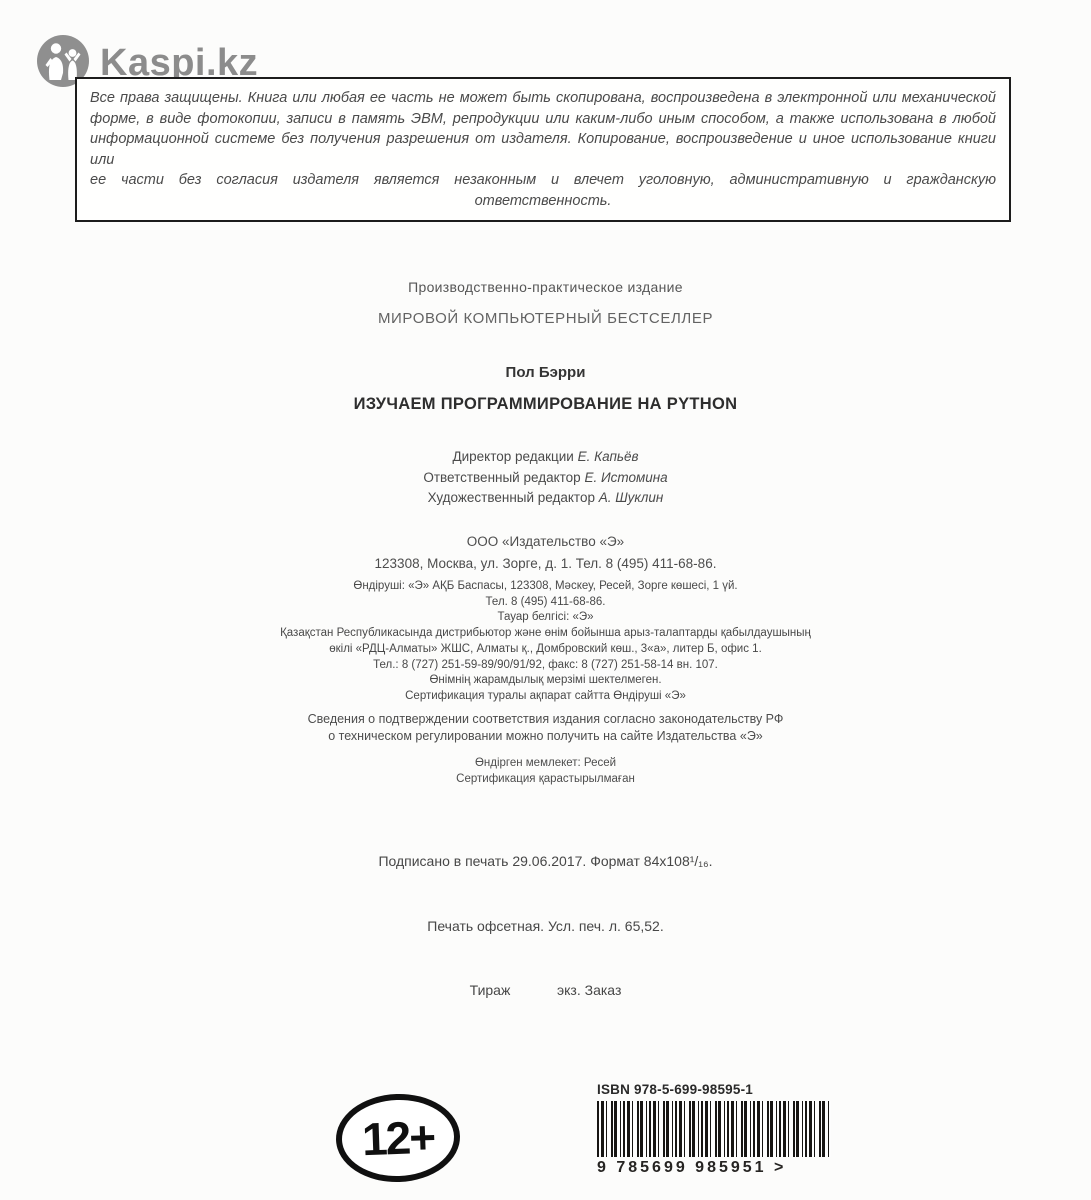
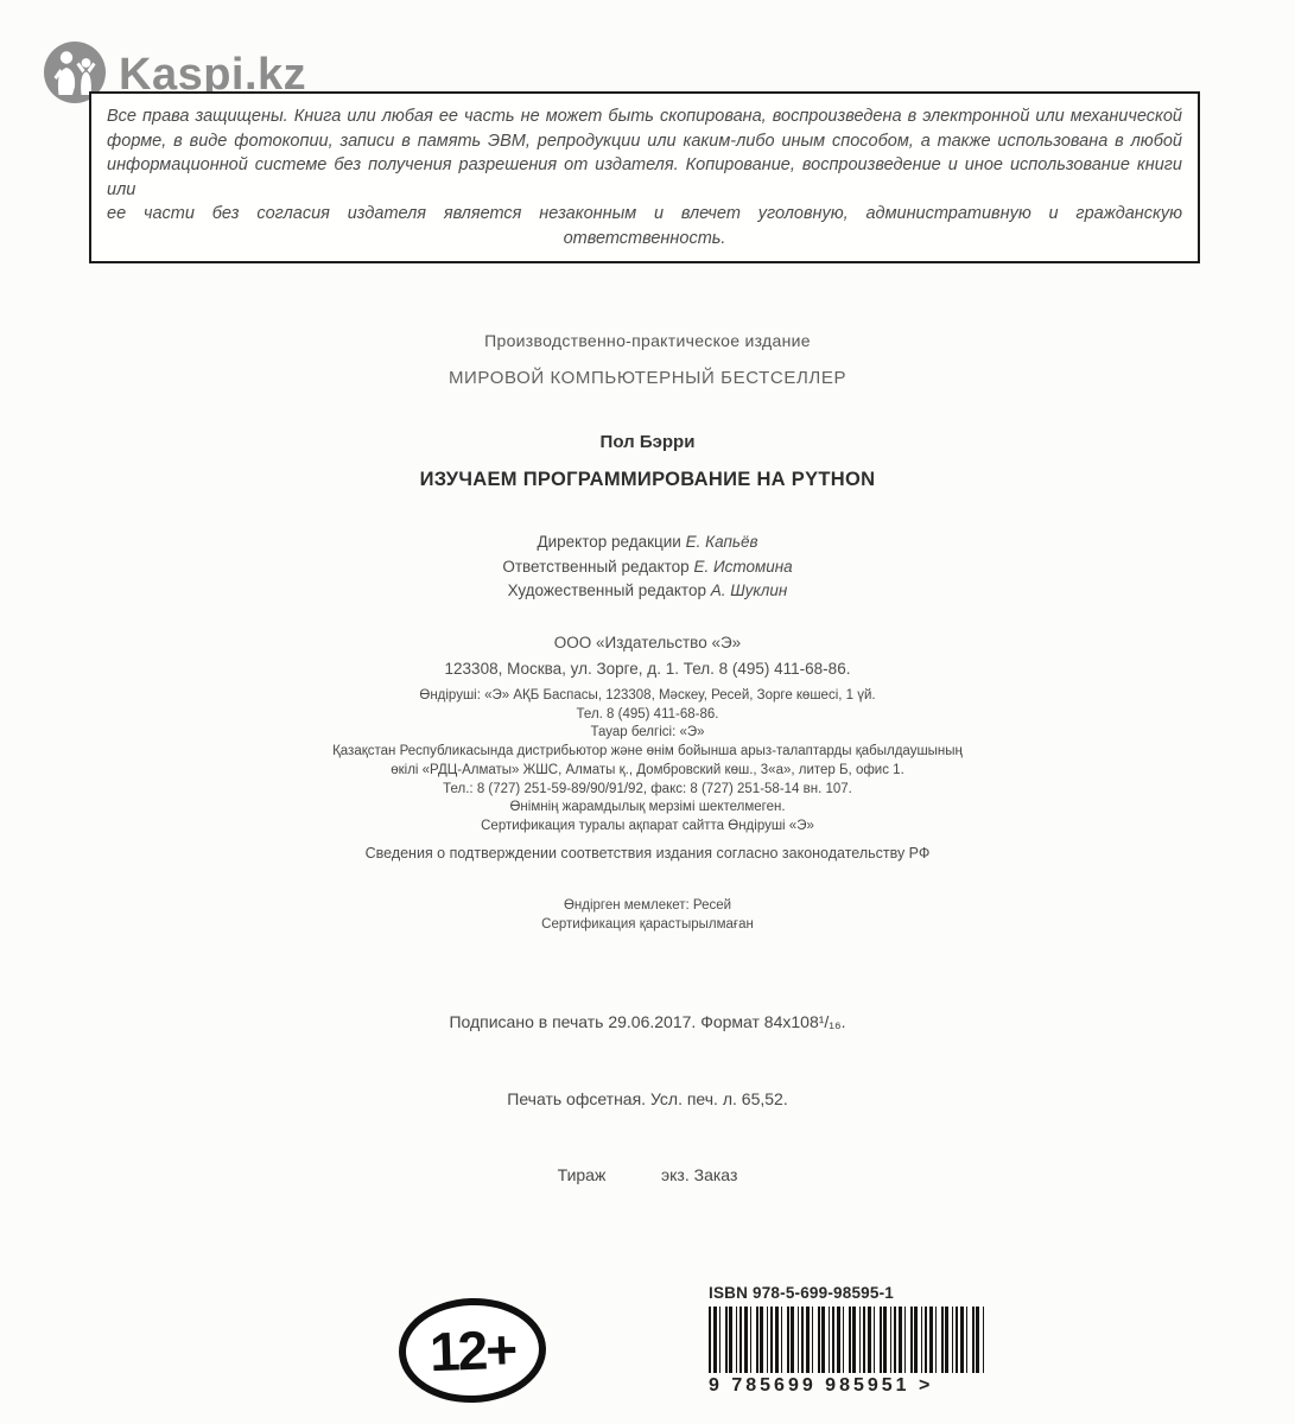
  Kaspi.kz
  Все права защищены. Книга или любая ее часть не может быть скопирована, воспроизведена в электронной или механической
  форме, в виде фотокопии, записи в память ЭВМ, репродукции или каким-либо иным способом, а также использована в любой
  информационной системе без получения разрешения от издателя. Копирование, воспроизведение и иное использование книги или
  ее части без согласия издателя является незаконным и влечет уголовную, административную и гражданскую ответственность.
  Производственно-практическое издание
  МИРОВОЙ КОМПЬЮТЕРНЫЙ БЕСТСЕЛЛЕР
  Пол Бэрри
  ИЗУЧАЕМ ПРОГРАММИРОВАНИЕ НА PYTHON
  Директор редакции Е. Капьёв
  Ответственный редактор Е. Истомина
  Художественный редактор А. Шуклин
  ООО «Издательство «Э»
  123308, Москва, ул. Зорге, д. 1. Тел. 8 (495) 411-68-86.
  Өндіруші: «Э» АҚБ Баспасы, 123308, Мәскеу, Ресей, Зорге көшесі, 1 үй.
  Тел. 8 (495) 411-68-86.
  Тауар белгісі: «Э»
  Қазақстан Республикасында дистрибьютор және өнім бойынша арыз-талаптарды қабылдаушының
  өкілі «РДЦ-Алматы» ЖШС, Алматы қ., Домбровский көш., 3«а», литер Б, офис 1.
  Тел.: 8 (727) 251-59-89/90/91/92, факс: 8 (727) 251-58-14 вн. 107.
  Өнімнің жарамдылық мерзімі шектелмеген.
  Сертификация туралы ақпарат сайтта Өндіруші «Э»
  Сведения о подтверждении соответствия издания согласно законодательству РФ
- о техническом регулировании можно получить на сайте Издательства «Э»
  Өндірген мемлекет: Ресей
  Сертификация қарастырылмаған
  Подписано в печать 29.06.2017. Формат 84x108¹/₁₆.
  Печать офсетная. Усл. печ. л. 65,52.
  Тираж экз. Заказ
  ISBN 978-5-699-98595-1
  9 785699 985951 >
